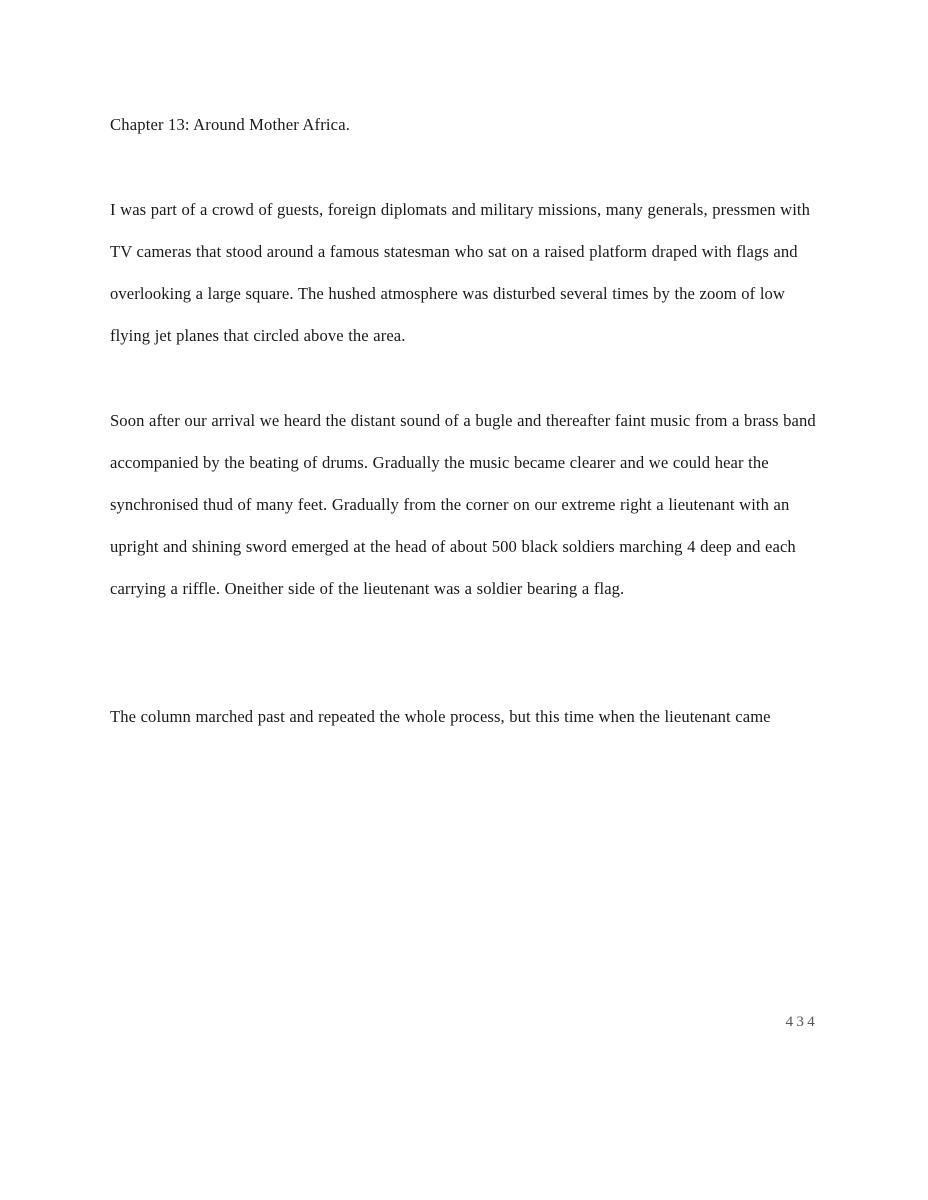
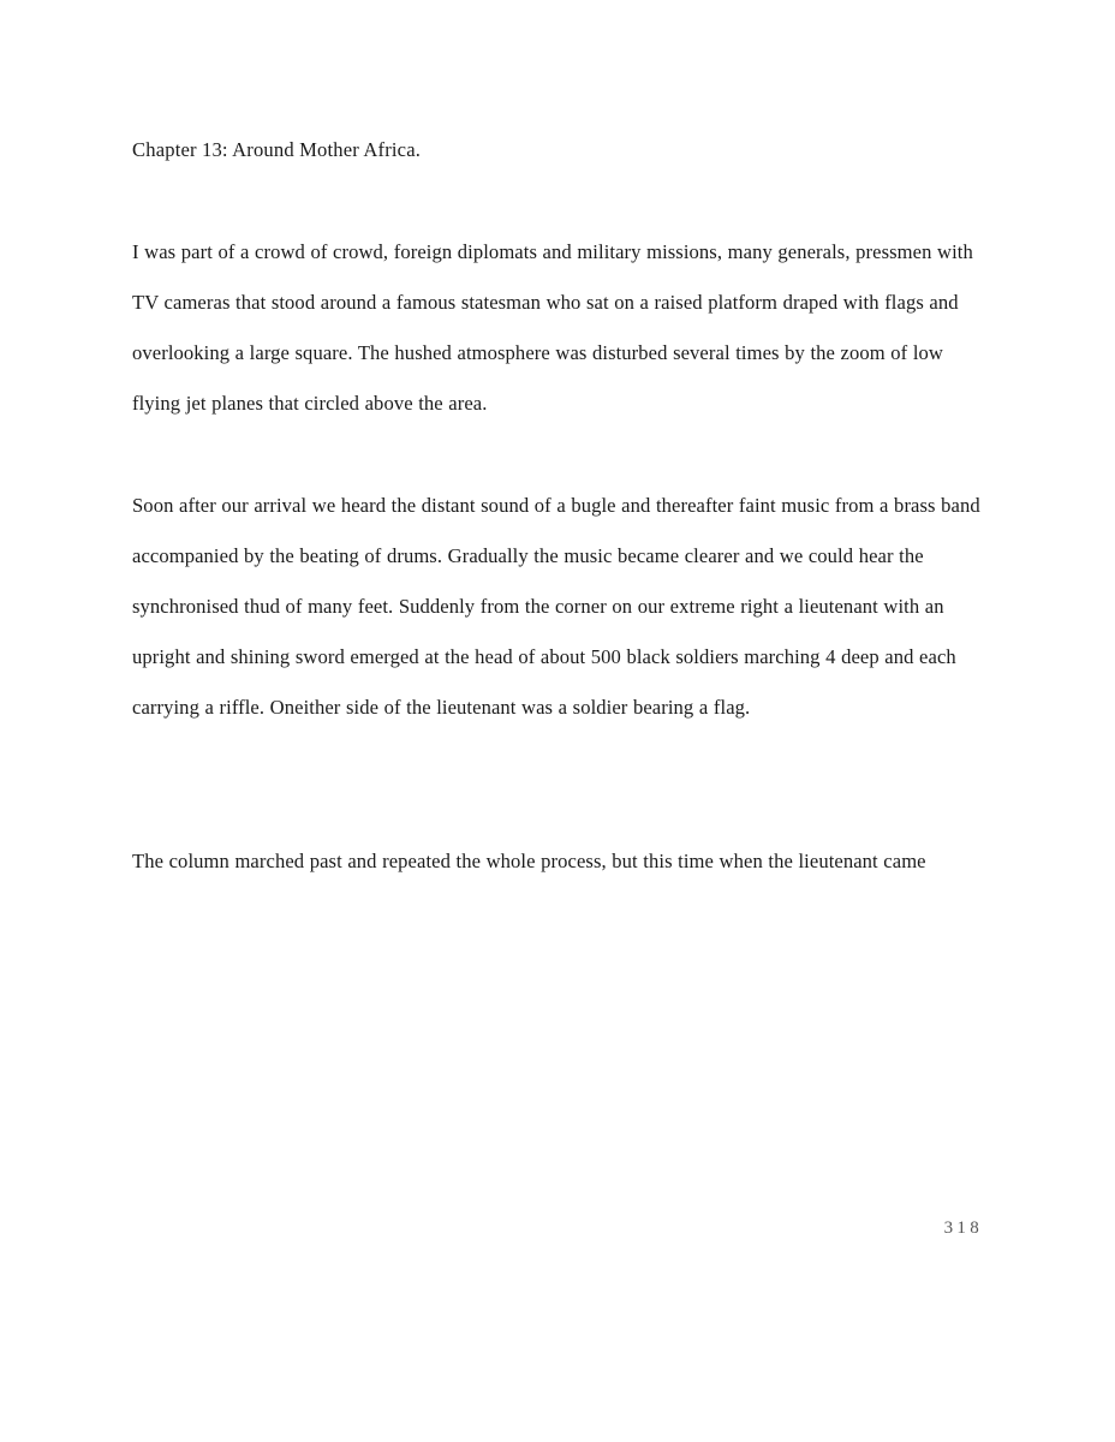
  Chapter 13: Around Mother Africa.
- I was part of a crowd of guests, foreign diplomats and military missions, many generals, pressmen with TV cameras that stood around a famous statesman who sat on a raised platform draped with flags and overlooking a large square. The hushed atmosphere was disturbed several times by the zoom of low flying jet planes that circled above the area.
+ I was part of a crowd of crowd, foreign diplomats and military missions, many generals, pressmen with TV cameras that stood around a famous statesman who sat on a raised platform draped with flags and overlooking a large square. The hushed atmosphere was disturbed several times by the zoom of low flying jet planes that circled above the area.
- Soon after our arrival we heard the distant sound of a bugle and thereafter faint music from a brass band accompanied by the beating of drums. Gradually the music became clearer and we could hear the synchronised thud of many feet. Gradually from the corner on our extreme right a lieutenant with an upright and shining sword emerged at the head of about 500 black soldiers marching 4 deep and each carrying a riffle. Oneither side of the lieutenant was a soldier bearing a flag.
+ Soon after our arrival we heard the distant sound of a bugle and thereafter faint music from a brass band accompanied by the beating of drums. Gradually the music became clearer and we could hear the synchronised thud of many feet. Suddenly from the corner on our extreme right a lieutenant with an upright and shining sword emerged at the head of about 500 black soldiers marching 4 deep and each carrying a riffle. Oneither side of the lieutenant was a soldier bearing a flag.
  The column marched past and repeated the whole process, but this time when the lieutenant came
- 434
+ 318
